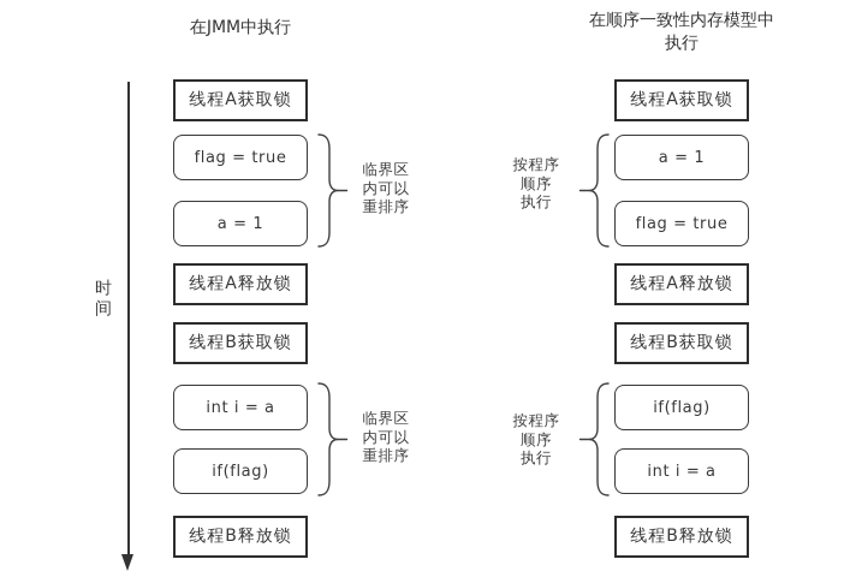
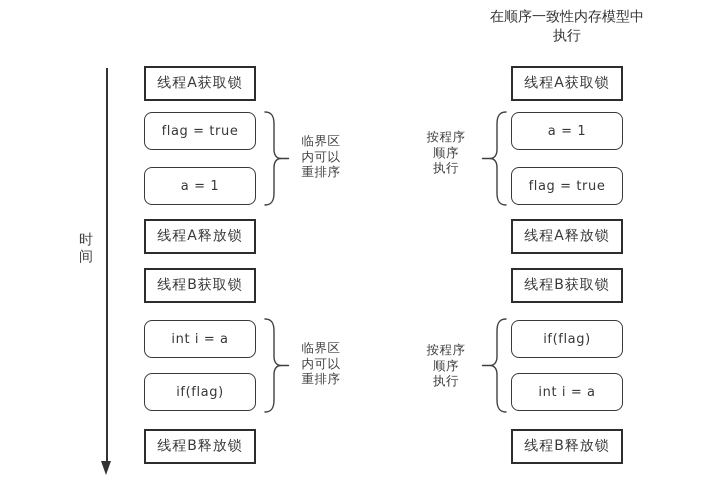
- 在JMM中执行
  在顺序一致性内存模型中
  执行
  时间
  线程A获取锁
  flag = true
  a = 1
  线程A释放锁
  线程B获取锁
  int i = a
  if(flag)
  线程B释放锁
  线程A获取锁
  a = 1
  flag = true
  线程A释放锁
  线程B获取锁
  if(flag)
  int i = a
  线程B释放锁
  临界区
  内可以
  重排序
  临界区
  内可以
  重排序
  按程序
  顺序
  执行
  按程序
  顺序
  执行
